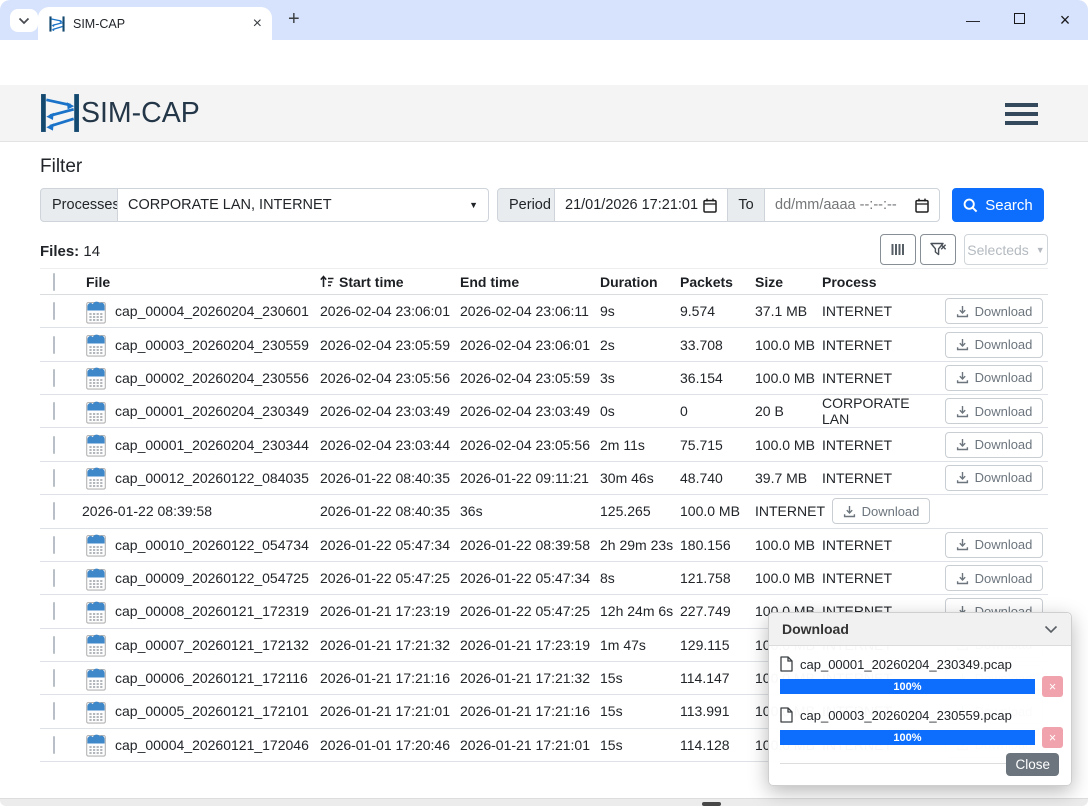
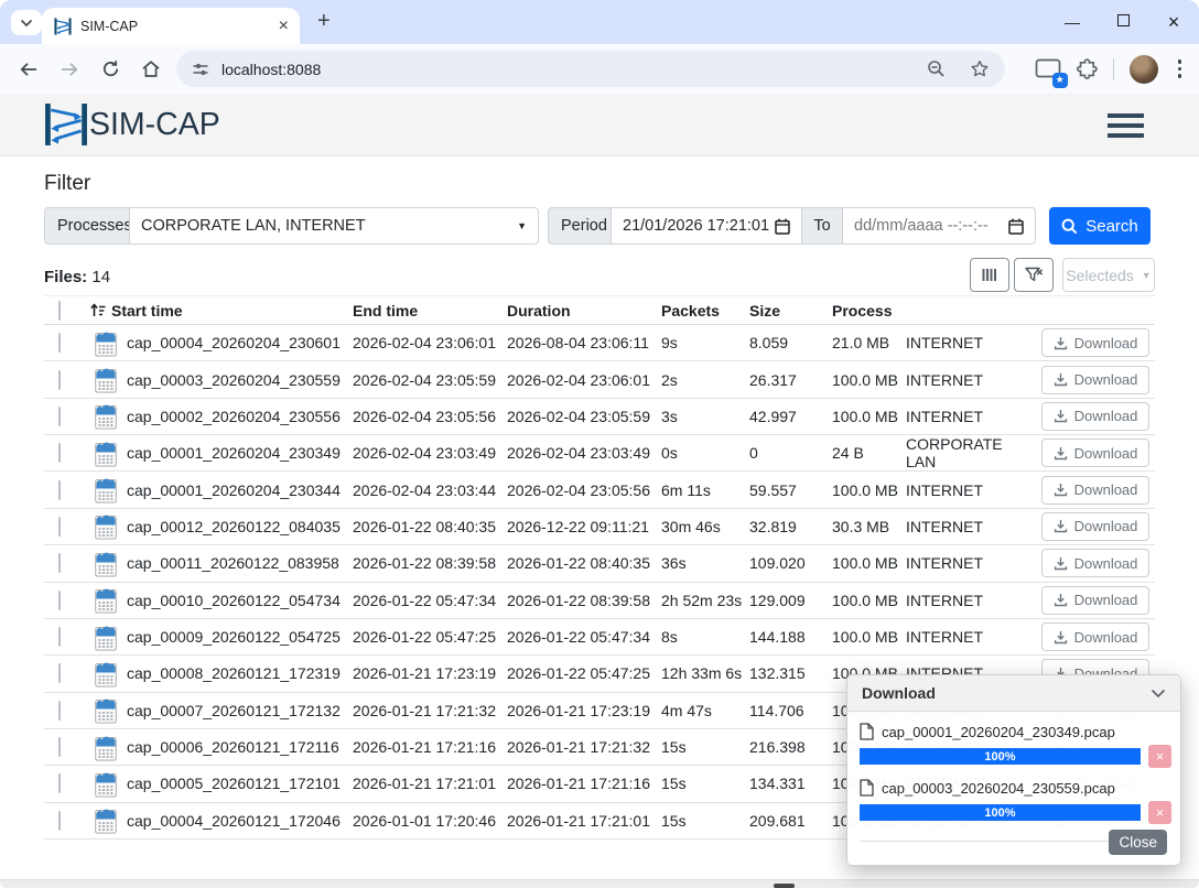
  SIM-CAP
  ×
  +
  —
  ×
+ localhost:8088
+ ★
  SIM-CAP
  Filter
  Processe
  CORPORATE LAN, INTERNET
  ▼
  Period
  21/01/2026 17:21:01
  To
  dd/mm/aaaa --:--:--
  Search
  Files: 14
  Selecteds
  ▼
- File
  Start time
  End time
  Duration
  Packets
  Size
  Process
  cap_00004_20260204_230601
  2026-02-04 23:06:01
- 2026-02-04 23:06:11
+ 2026-08-04 23:06:11
  9s
- 9.574
+ 8.059
- 37.1 MB
+ 21.0 MB
  INTERNET
  Download
  cap_00003_20260204_230559
  2026-02-04 23:05:59
  2026-02-04 23:06:01
  2s
- 33.708
+ 26.317
  100.0 MB
  INTERNET
  Download
  cap_00002_20260204_230556
  2026-02-04 23:05:56
  2026-02-04 23:05:59
  3s
- 36.154
+ 42.997
  100.0 MB
  INTERNET
  Download
  cap_00001_20260204_230349
  2026-02-04 23:03:49
  2026-02-04 23:03:49
  0s
  0
- 20 B
+ 24 B
  CORPORATE LAN
  Download
  cap_00001_20260204_230344
  2026-02-04 23:03:44
  2026-02-04 23:05:56
- 2m 11s
+ 6m 11s
- 75.715
+ 59.557
  100.0 MB
  INTERNET
  Download
  cap_00012_20260122_084035
  2026-01-22 08:40:35
- 2026-01-22 09:11:21
+ 2026-12-22 09:11:21
  30m 46s
- 48.740
+ 32.819
- 39.7 MB
+ 30.3 MB
  INTERNET
  Download
+ cap_00011_20260122_083958
  2026-01-22 08:39:58
  2026-01-22 08:40:35
  36s
- 125.265
+ 109.020
  100.0 MB
  INTERNET
  Download
  cap_00010_20260122_054734
  2026-01-22 05:47:34
  2026-01-22 08:39:58
- 2h 29m 23s
+ 2h 52m 23s
- 180.156
+ 129.009
  100.0 MB
  INTERNET
  Download
  cap_00009_20260122_054725
  2026-01-22 05:47:25
  2026-01-22 05:47:34
  8s
- 121.758
+ 144.188
  100.0 MB
  INTERNET
  Download
  cap_00008_20260121_172319
  2026-01-21 17:23:19
  2026-01-22 05:47:25
- 12h 24m 6s
+ 12h 33m 6s
- 227.749
+ 132.315
  cap_00007_20260121_172132
  2026-01-21 17:21:32
  2026-01-21 17:23:19
- 1m 47s
+ 4m 47s
- 129.115
+ 114.706
  cap_00006_20260121_172116
  2026-01-21 17:21:16
  2026-01-21 17:21:32
  15s
- 114.147
+ 216.398
  cap_00005_20260121_172101
  2026-01-21 17:21:01
  2026-01-21 17:21:16
  15s
- 113.991
+ 134.331
  cap_00004_20260121_172046
  2026-01-01 17:20:46
  2026-01-21 17:21:01
  15s
- 114.128
+ 209.681
  Download
  cap_00001_20260204_230349.pcap
  100%
  ×
  cap_00003_20260204_230559.pcap
  100%
  ×
  Close
